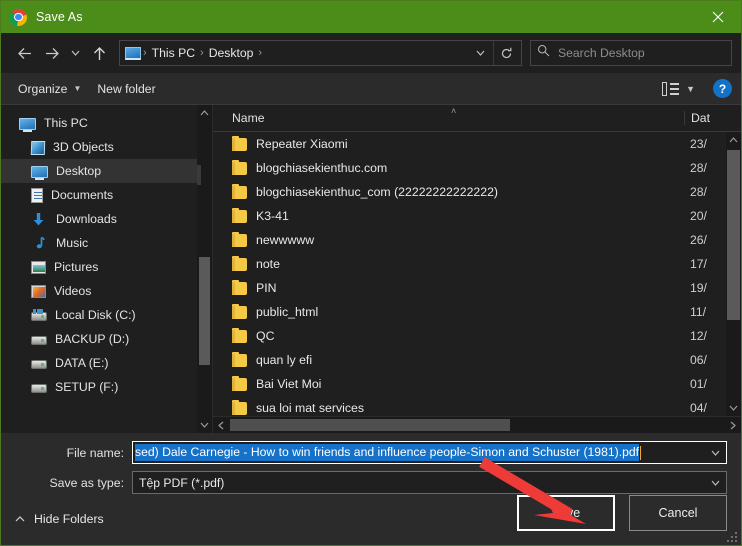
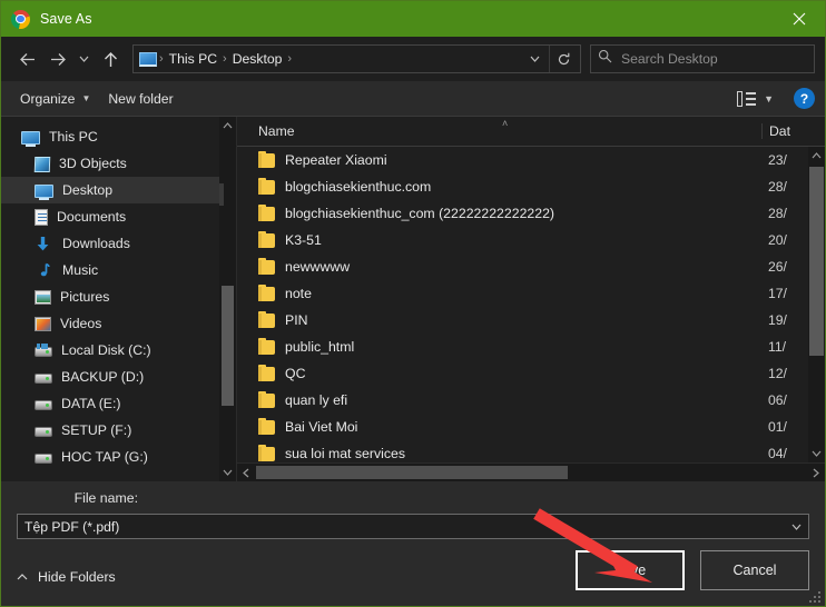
  Save As
  ›
  This PC
  ›
  Desktop
  ›
  Search Desktop
  Organize
  ▼
  New folder
  ▼
  ?
  This PC
  3D Objects
  Desktop
  Documents
  Downloads
  Music
  Pictures
  Videos
  Local Disk (C:)
  BACKUP (D:)
  DATA (E:)
  SETUP (F:)
+ HOC TAP (G:)
  Name
  ˄
  Dat
  Repeater Xiaomi
  23/
  blogchiasekienthuc.com
  28/
  blogchiasekienthuc_com (22222222222222)
  28/
- K3-41
+ K3-51
  20/
  newwwww
  26/
  note
  17/
  PIN
  19/
  public_html
  11/
  QC
  12/
  quan ly efi
  06/
  Bai Viet Moi
  01/
  sua loi mat services
  04/
  File name:
- sed) Dale Carnegie - How to win friends and influence people-Simon and Schuster (1981).pdf
- Save as type:
  Tệp PDF (*.pdf)
  Hide Folders
  Cancel
